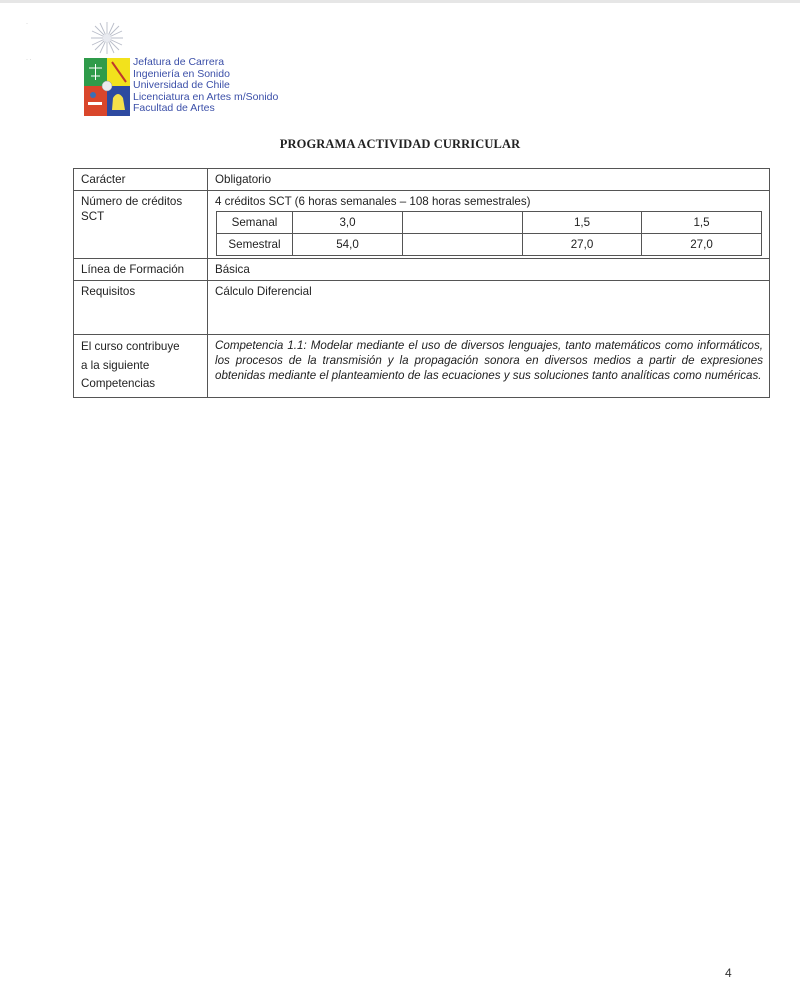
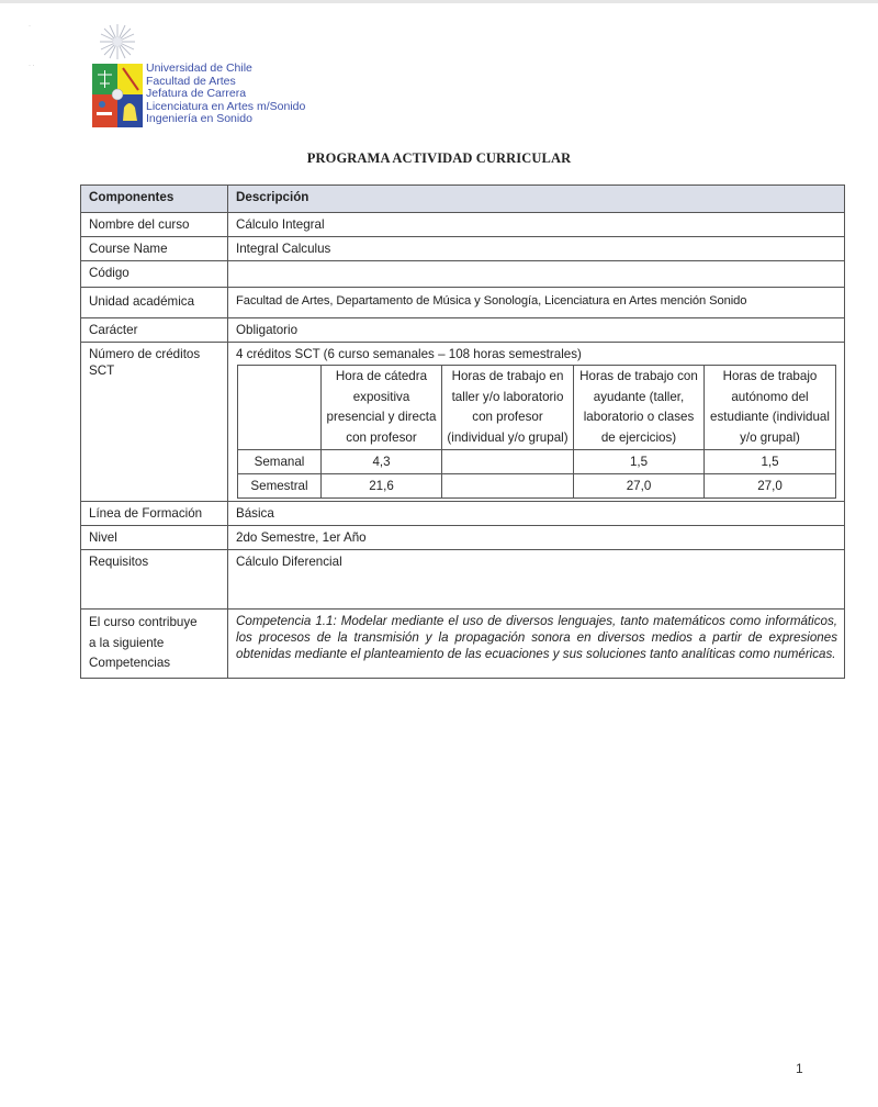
- Jefatura de Carrera
+ Universidad de Chile
- Ingeniería en Sonido
+ Facultad de Artes
- Universidad de Chile
+ Jefatura de Carrera
  Licenciatura en Artes m/Sonido
- Facultad de Artes
+ Ingeniería en Sonido
  PROGRAMA ACTIVIDAD CURRICULAR
+ Componentes	Descripción
+ Nombre del curso	Cálculo Integral
+ Course Name	Integral Calculus
+ Código
+ Unidad académica	Facultad de Artes, Departamento de Música y Sonología, Licenciatura en Artes mención Sonido
  Carácter	Obligatorio
- Número de créditos SCT	4 créditos SCT (6 horas semanales – 108 horas semestrales)
+ Número de créditos SCT	4 créditos SCT (6 curso semanales – 108 horas semestrales)
+ 	Hora de cátedra expositiva presencial y directa con profesor	Horas de trabajo en taller y/o laboratorio con profesor (individual y/o grupal)	Horas de trabajo con ayudante (taller, laboratorio o clases de ejercicios)	Horas de trabajo autónomo del estudiante (individual y/o grupal)
- Semanal	3,0		1,5	1,5
+ Semanal	4,3		1,5	1,5
- Semestral	54,0		27,0	27,0
+ Semestral	21,6		27,0	27,0
  Línea de Formación	Básica
+ Nivel	2do Semestre, 1er Año
  Requisitos	Cálculo Diferencial
  El curso contribuye a la siguiente Competencias	Competencia 1.1: Modelar mediante el uso de diversos lenguajes, tanto matemáticos como informáticos, los procesos de la transmisión y la propagación sonora en diversos medios a partir de expresiones obtenidas mediante el planteamiento de las ecuaciones y sus soluciones tanto analíticas como numéricas.
- 4
+ 1
